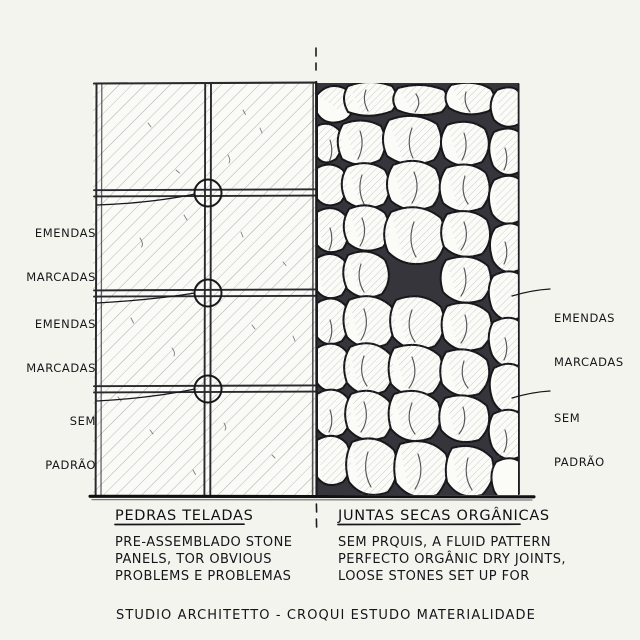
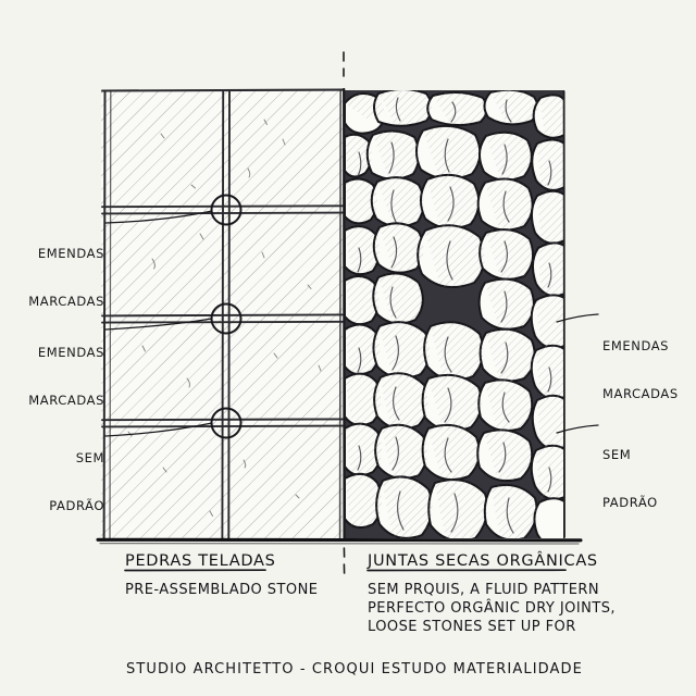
  EMENDAS
  MARCADAS
  EMENDAS
  MARCADAS
  SEM
  PADRÃO
  EMENDAS
  MARCADAS
  SEM
  PADRÃO
  PEDRAS TELADAS
  PRE-ASSEMBLADO STONE
- PANELS, TOR OBVIOUS
- PROBLEMS E PROBLEMAS
  JUNTAS SECAS ORGÂNICAS
  SEM PRQUIS, A FLUID PATTERN
  PERFECTO ORGÂNIC DRY JOINTS,
  LOOSE STONES SET UP FOR
  STUDIO ARCHITETTO - CROQUI ESTUDO MATERIALIDADE
